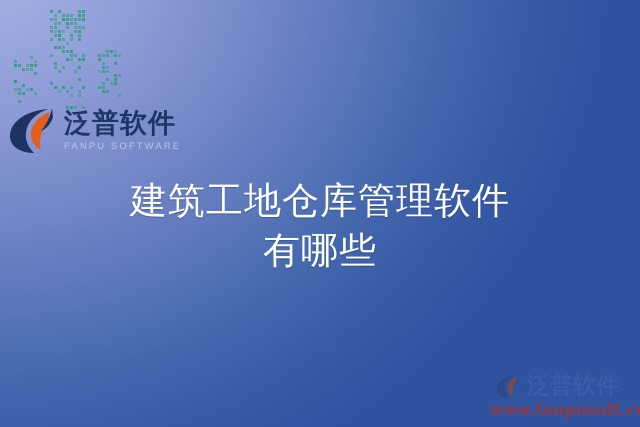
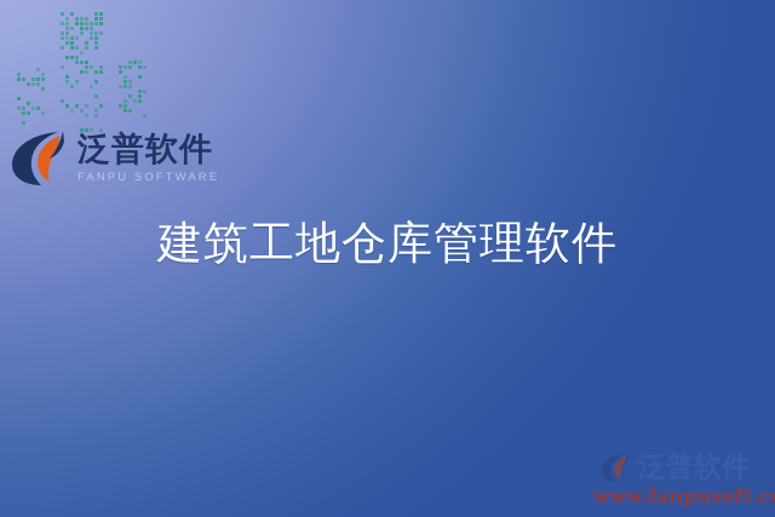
  泛普软件
  FANPU SOFTWARE
  建筑工地仓库管理软件
- 有哪些
  www.fanpusoft.c
